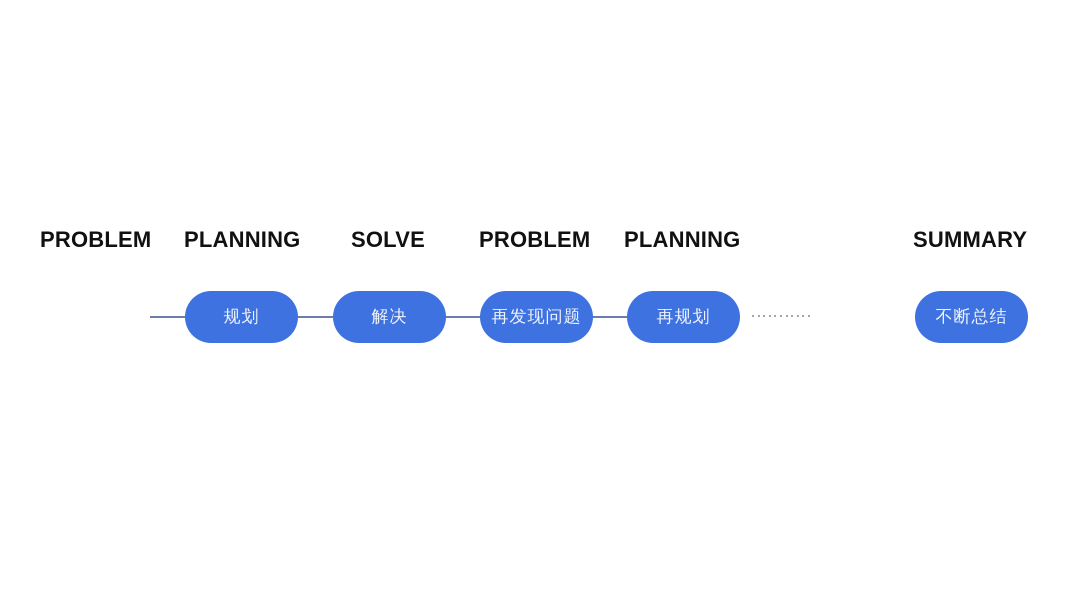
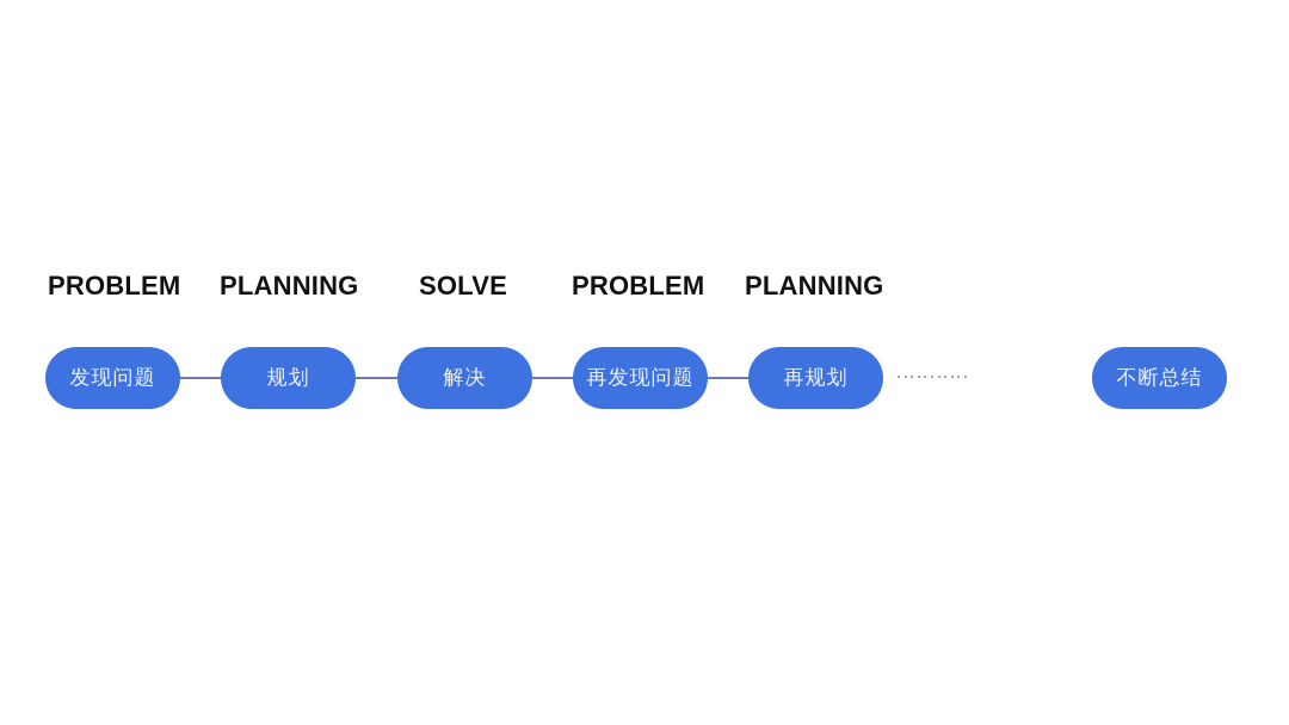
  PROBLEM
+ 发现问题
  PLANNING
  规划
  SOLVE
  解决
  PROBLEM
  再发现问题
  PLANNING
  再规划
- SUMMARY
  不断总结
